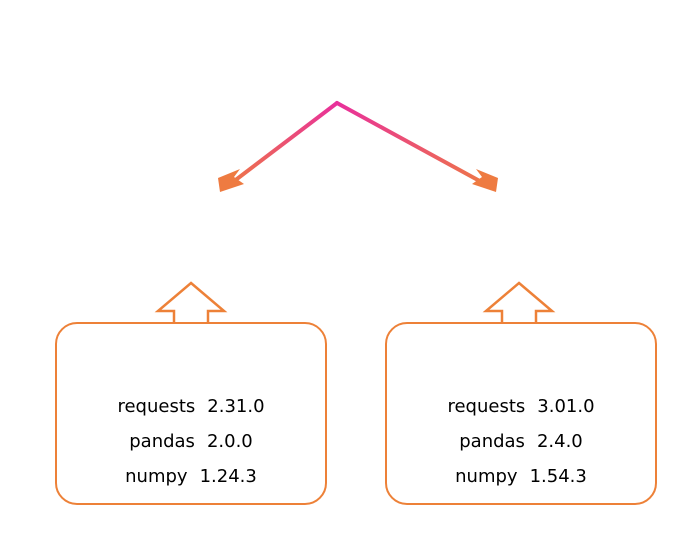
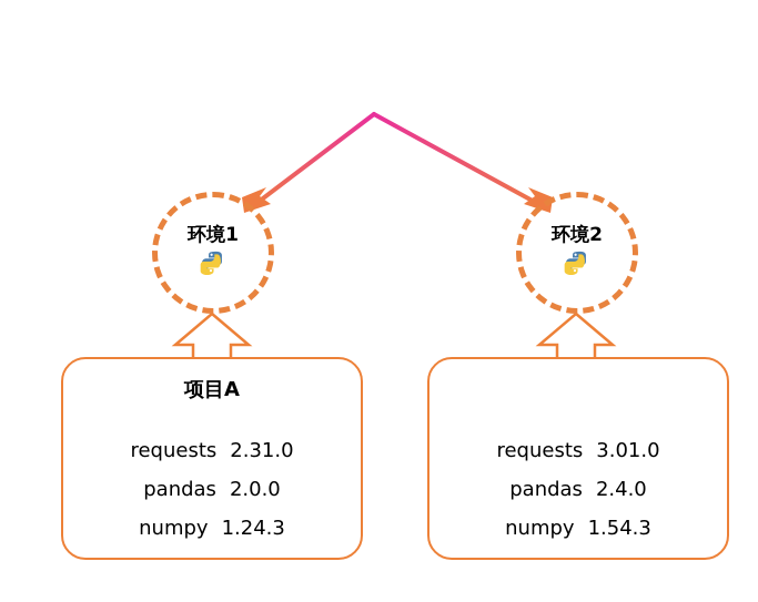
+ 环境1
+ 环境2
+ 项目A
  requests
  2.31.0
  pandas
  2.0.0
  numpy
  1.24.3
  requests
  3.01.0
  pandas
  2.4.0
  numpy
  1.54.3
